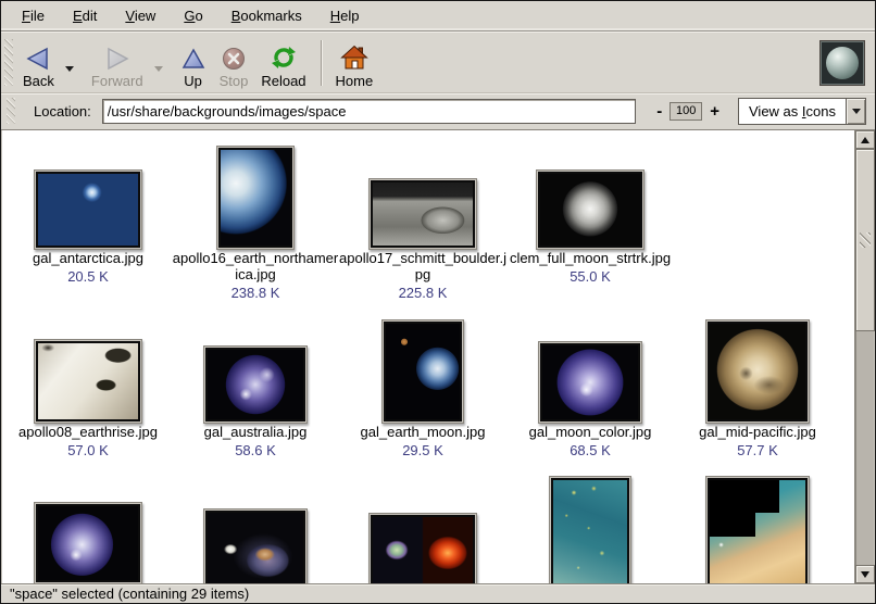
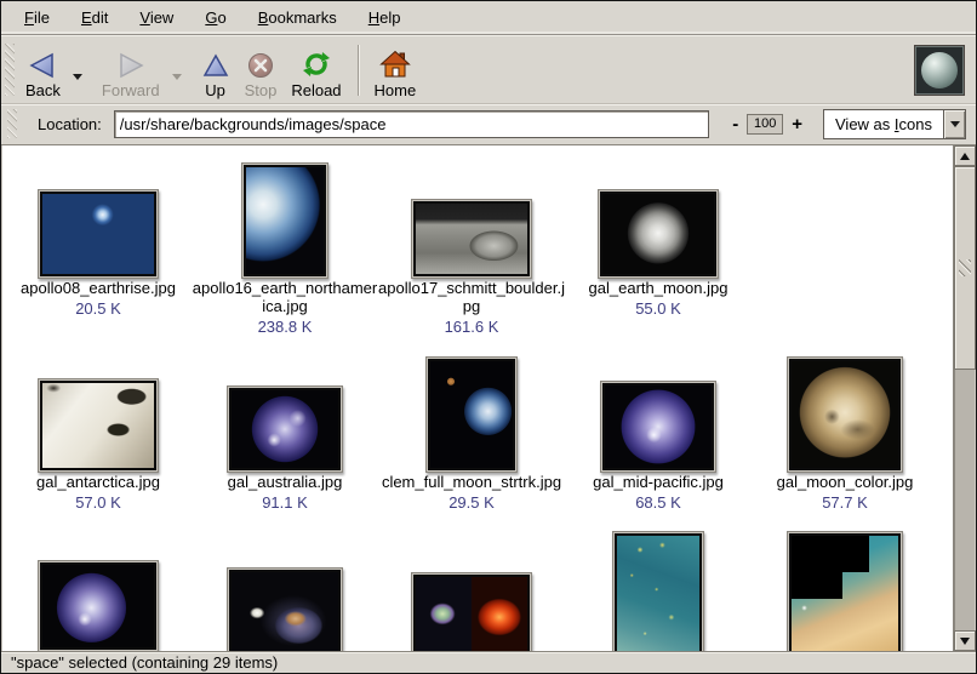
  File
  Edit
  View
  Go
  Bookmarks
  Help
  Back
  Forward
  Up
  Stop
  Reload
  Home
  Location:
  /usr/share/backgrounds/images/space
  -
  100
  +
  View as
  I
  cons
- gal_antarctica.jpg
+ apollo08_earthrise.jpg
  20.5 K
  apollo16_earth_northamerica.jpg
  238.8 K
  apollo17_schmitt_boulder.jpg
- 225.8 K
+ 161.6 K
- clem_full_moon_strtrk.jpg
+ gal_earth_moon.jpg
  55.0 K
- apollo08_earthrise.jpg
+ gal_antarctica.jpg
  57.0 K
  gal_australia.jpg
- 58.6 K
+ 91.1 K
- gal_earth_moon.jpg
+ clem_full_moon_strtrk.jpg
  29.5 K
- gal_moon_color.jpg
+ gal_mid-pacific.jpg
  68.5 K
- gal_mid-pacific.jpg
+ gal_moon_color.jpg
  57.7 K
  "space" selected (containing 29 items)
